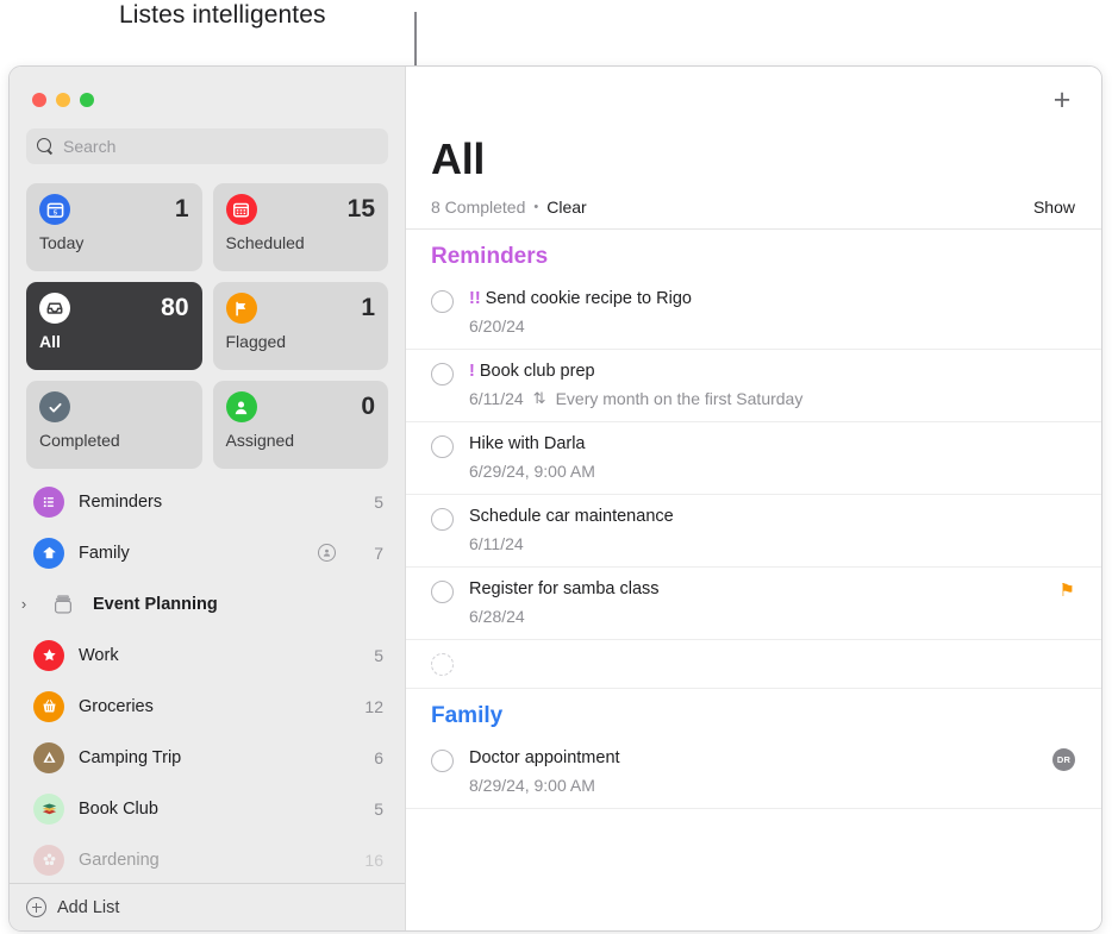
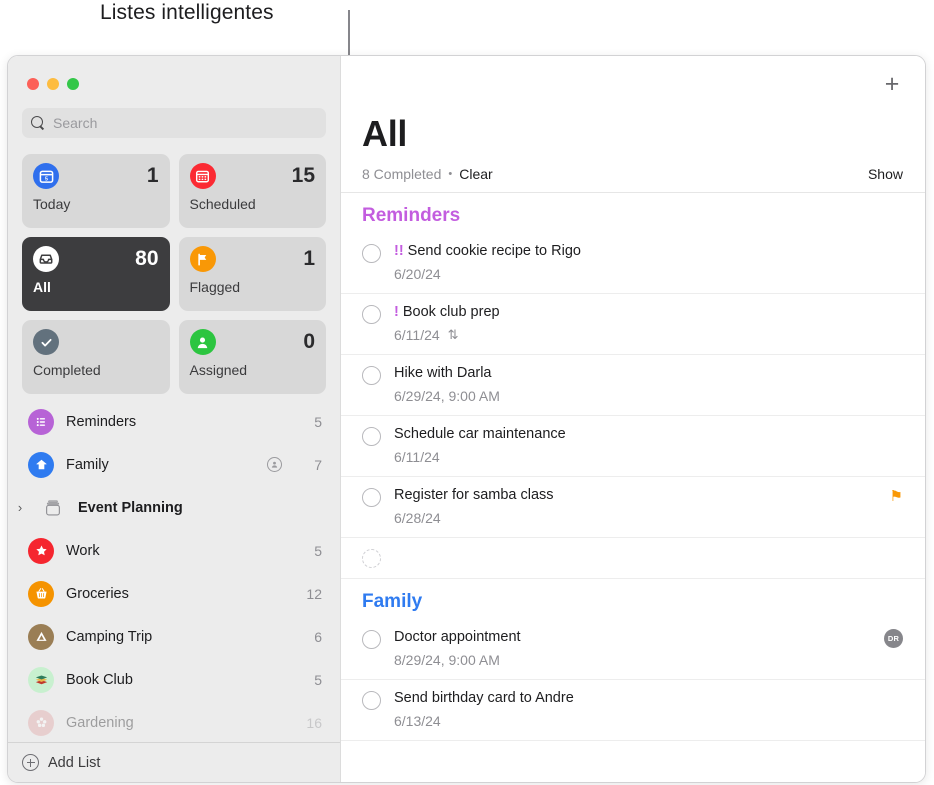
  Listes intelligentes
  Search
  1
  Today
  15
  Scheduled
  80
  All
  1
  Flagged
  Completed
  0
  Assigned
  Reminders
  5
  Family
  7
  ›
  Event Planning
  Work
  5
  Groceries
  12
  Camping Trip
  6
  Book Club
  5
  Gardening
  16
  Add List
  +
  All
  8 Completed
  •
  Clear
  Show
  Reminders
  !! Send cookie recipe to Rigo
  6/20/24
  ! Book club prep
  6/11/24
  ⇅
- Every month on the first Saturday
  Hike with Darla
  6/29/24, 9:00 AM
  Schedule car maintenance
  6/11/24
  Register for samba class
  6/28/24
  ⚑
  Family
  Doctor appointment
  8/29/24, 9:00 AM
  DR
+ Send birthday card to Andre
+ 6/13/24
